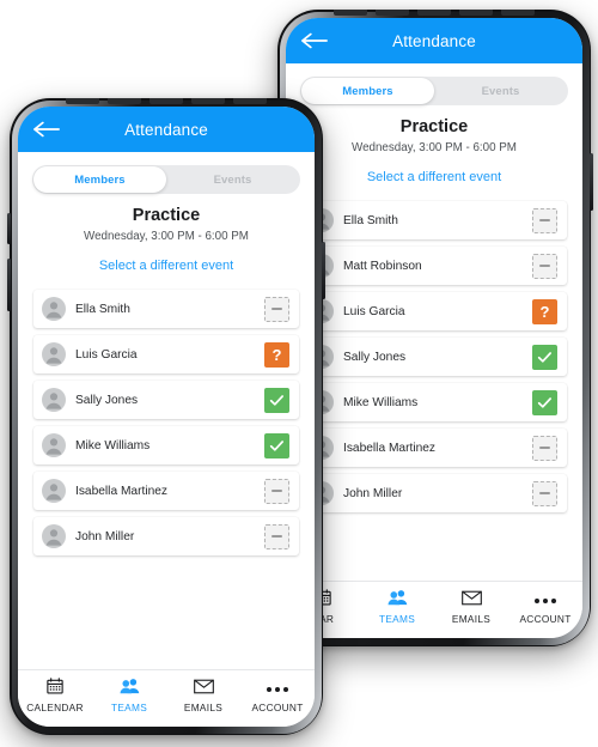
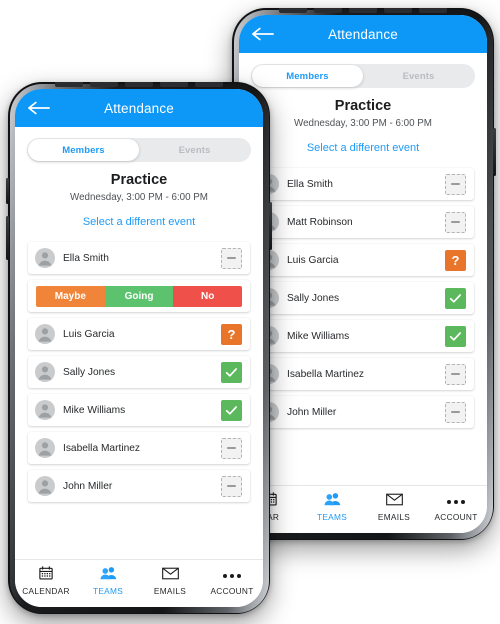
  Attendance
  Members
  Events
  Practice
  Wednesday, 3:00 PM - 6:00 PM
  Select a different event
  Ella Smith
  Matt Robinson
  Luis Garcia
  ?
  Sally Jones
  Mike Williams
  Isabella Martinez
  John Miller
  TEAMS
  EMAILS
  ACCOUNT
  Attendance
  Members
  Events
  Practice
  Wednesday, 3:00 PM - 6:00 PM
  Select a different event
  Ella Smith
+ Maybe
+ Going
+ No
  Luis Garcia
  ?
  Sally Jones
  Mike Williams
  Isabella Martinez
  John Miller
  CALENDAR
  TEAMS
  EMAILS
  ACCOUNT
